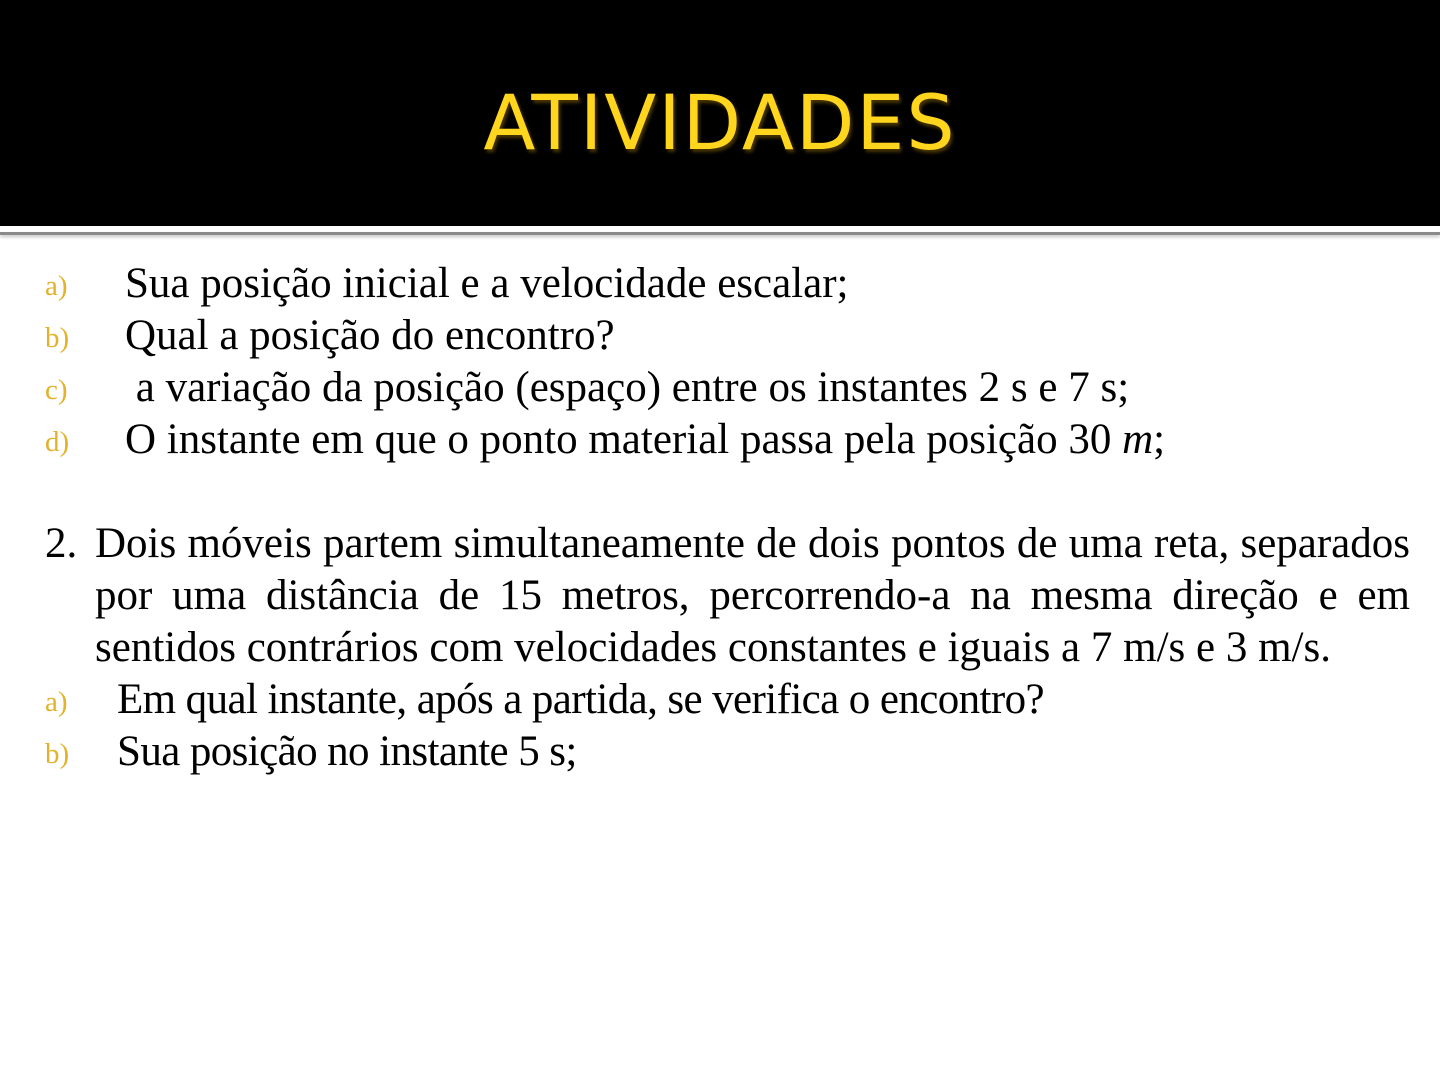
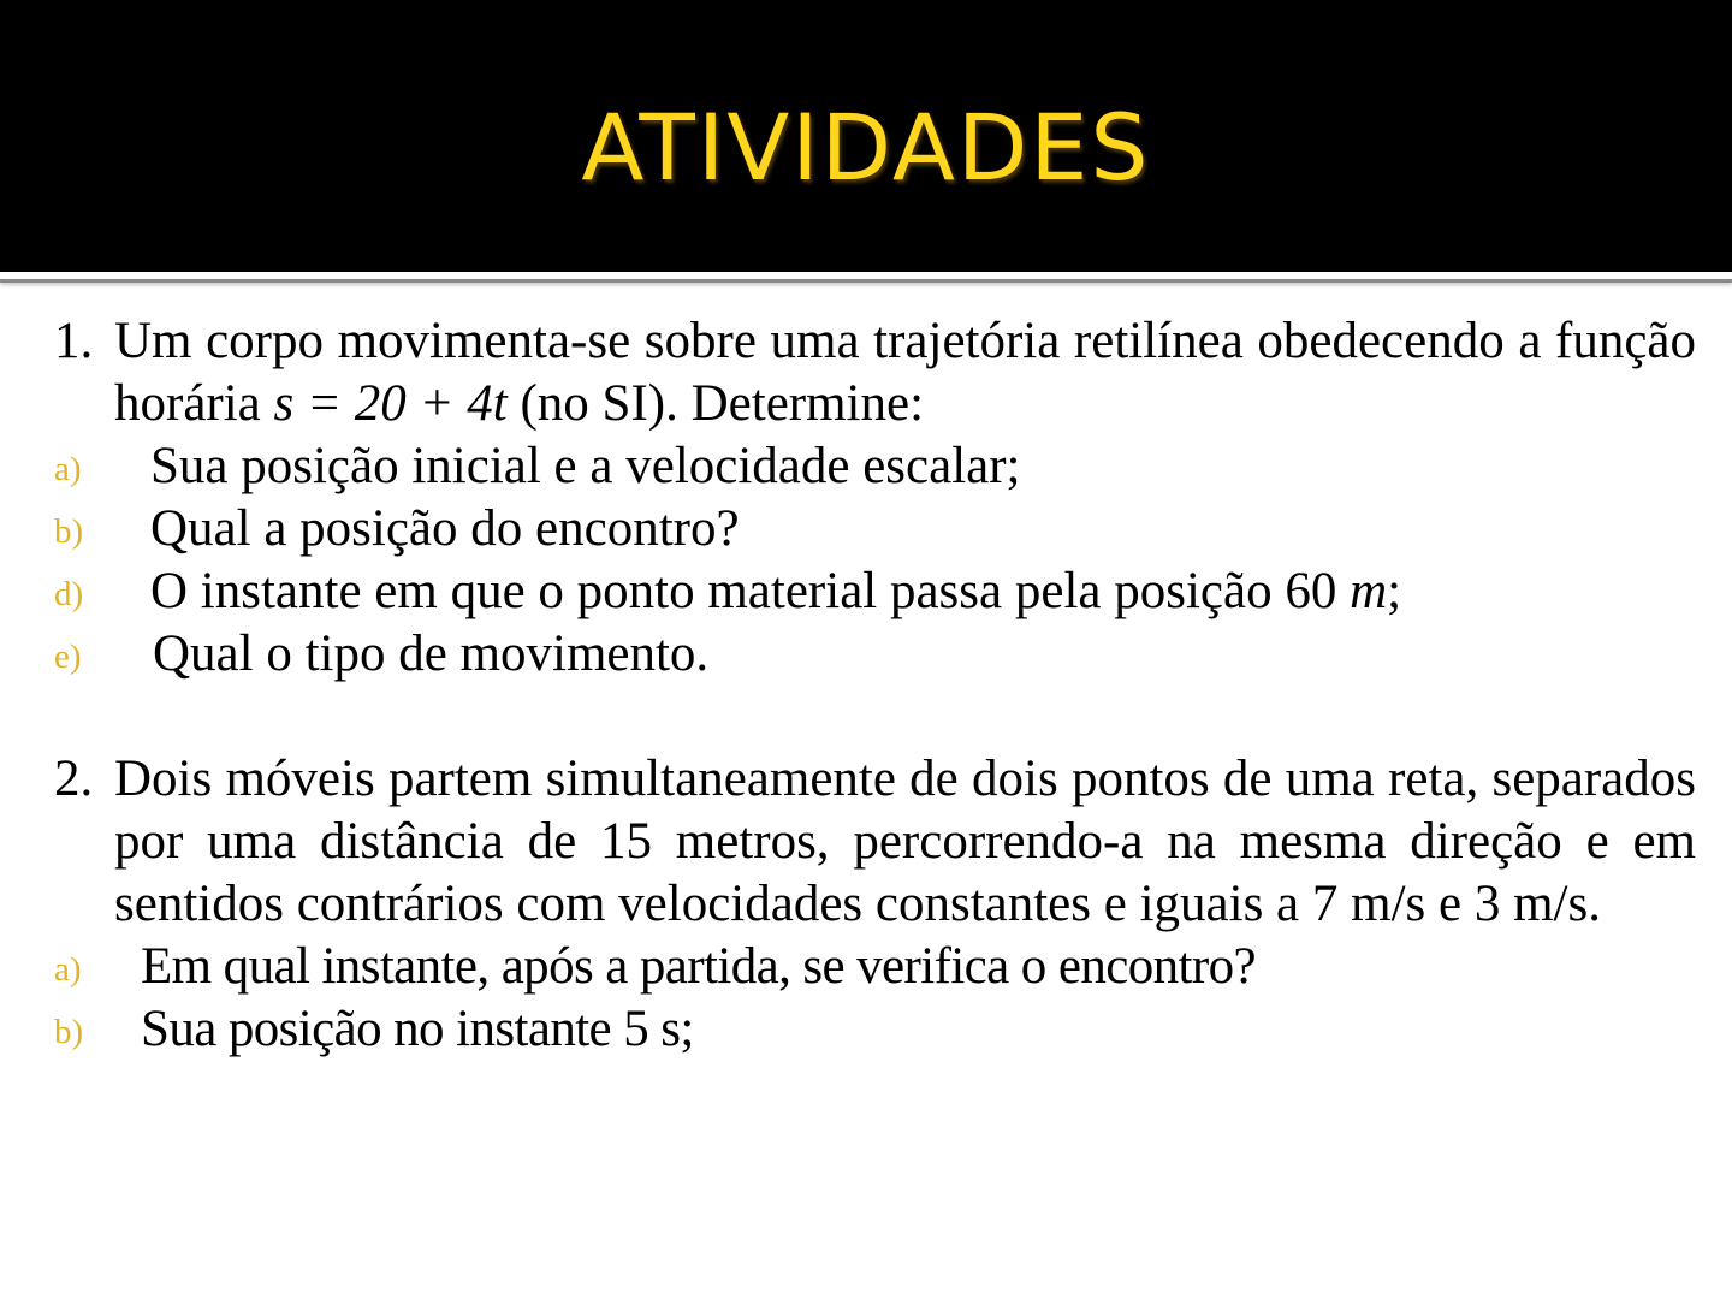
  ATIVIDADES
+ 1. Um corpo movimenta-se sobre uma trajetória retilínea obedecendo a função horária s = 20 + 4t (no SI). Determine:
  a)
  Sua posição inicial e a velocidade escalar;
  b)
  Qual a posição do encontro?
- c)
- a variação da posição (espaço) entre os instantes 2 s e 7 s;
  d)
- O instante em que o ponto material passa pela posição 30 m;
+ O instante em que o ponto material passa pela posição 60 m;
+ e)
+ Qual o tipo de movimento.
  2. Dois móveis partem simultaneamente de dois pontos de uma reta, separados por uma distância de 15 metros, percorrendo-a na mesma direção e em sentidos contrários com velocidades constantes e iguais a 7 m/s e 3 m/s.
  a)
  Em qual instante, após a partida, se verifica o encontro?
  b)
  Sua posição no instante 5 s;
